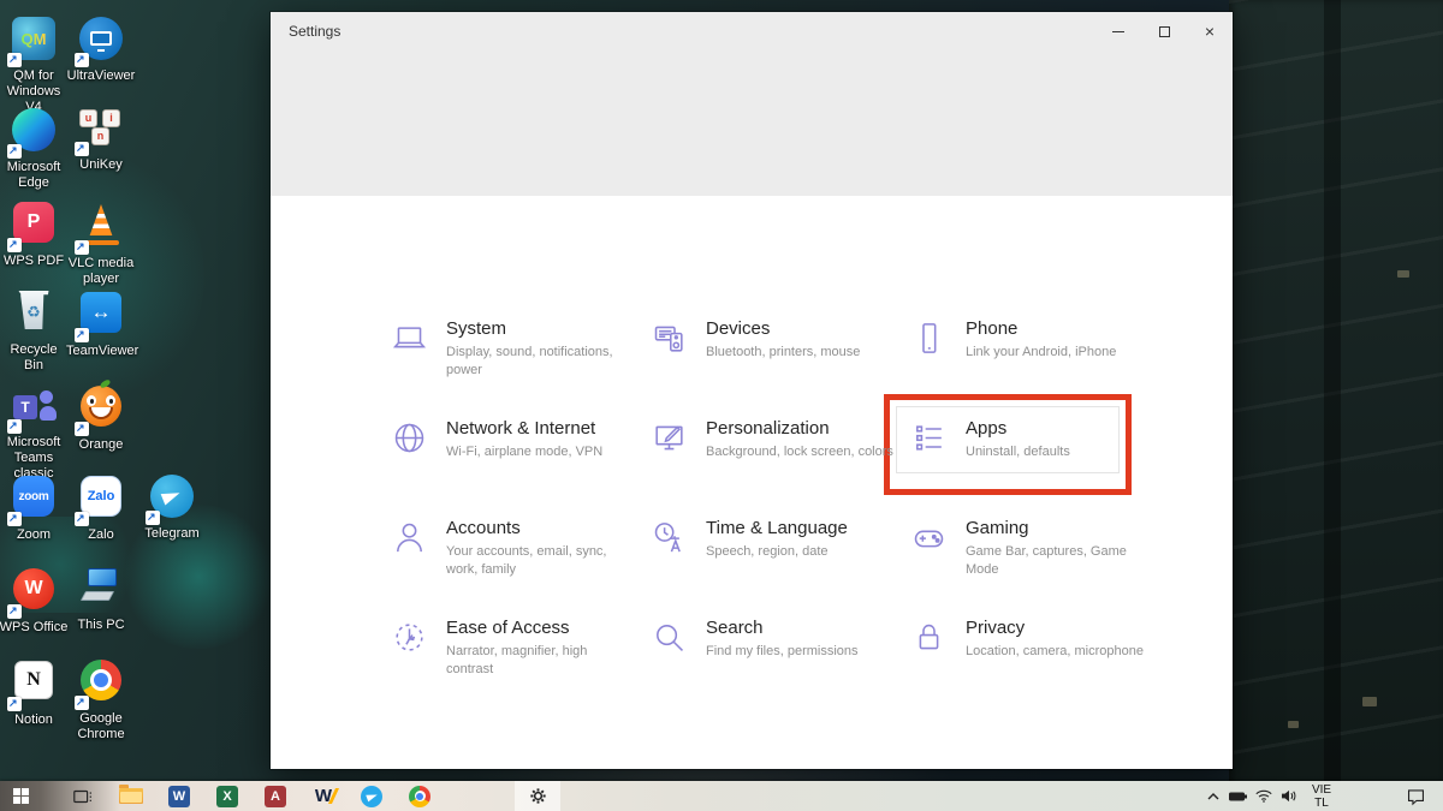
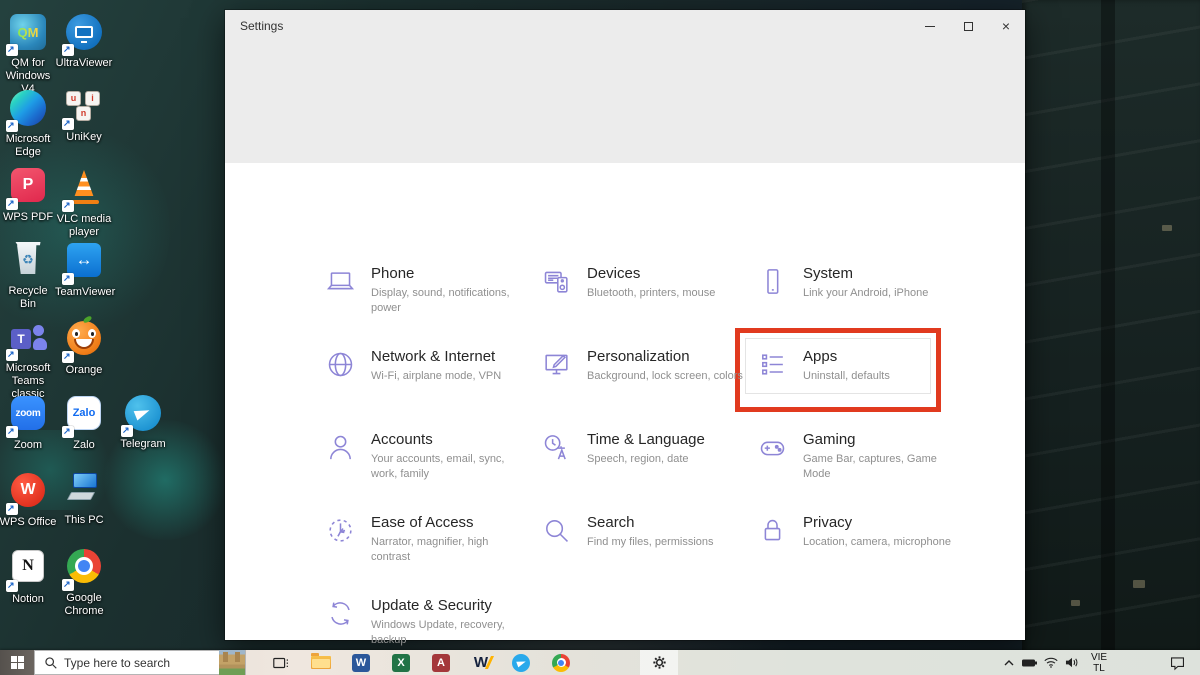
  QM
  QM for Windows V4
  UltraViewer
  Microsoft Edge
  u
  i
  n
  UniKey
  P
  WPS PDF
  VLC media player
  ♻
  Recycle Bin
  ↔
  TeamViewer
  T
  Microsoft Teams classic
  Orange
  zoom
  Zoom
  Zalo
  Zalo
  Telegram
  W
  WPS Office
  This PC
  N
  Notion
  Google Chrome
  Settings
  ×
- System
+ Phone
  Display, sound, notifications, power
  Devices
  Bluetooth, printers, mouse
- Phone
+ System
  Link your Android, iPhone
  Network & Internet
  Wi-Fi, airplane mode, VPN
  Personalization
  Background, lock screen, colors
  Apps
  Uninstall, defaults
  Accounts
  Your accounts, email, sync, work, family
  Time & Language
  Speech, region, date
  Gaming
  Game Bar, captures, Game Mode
  Ease of Access
  Narrator, magnifier, high contrast
  Search
  Find my files, permissions
  Privacy
  Location, camera, microphone
+ Update & Security
+ Windows Update, recovery, backup
+ Type here to search
  W
  X
  A
  W
  VIE
  TL
